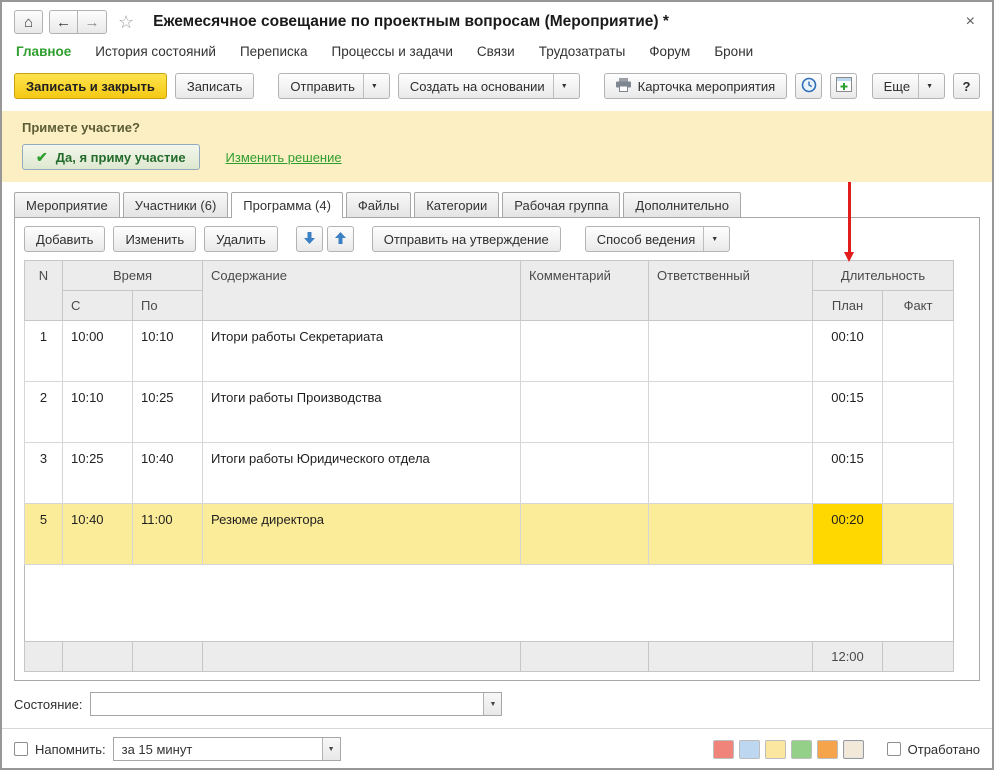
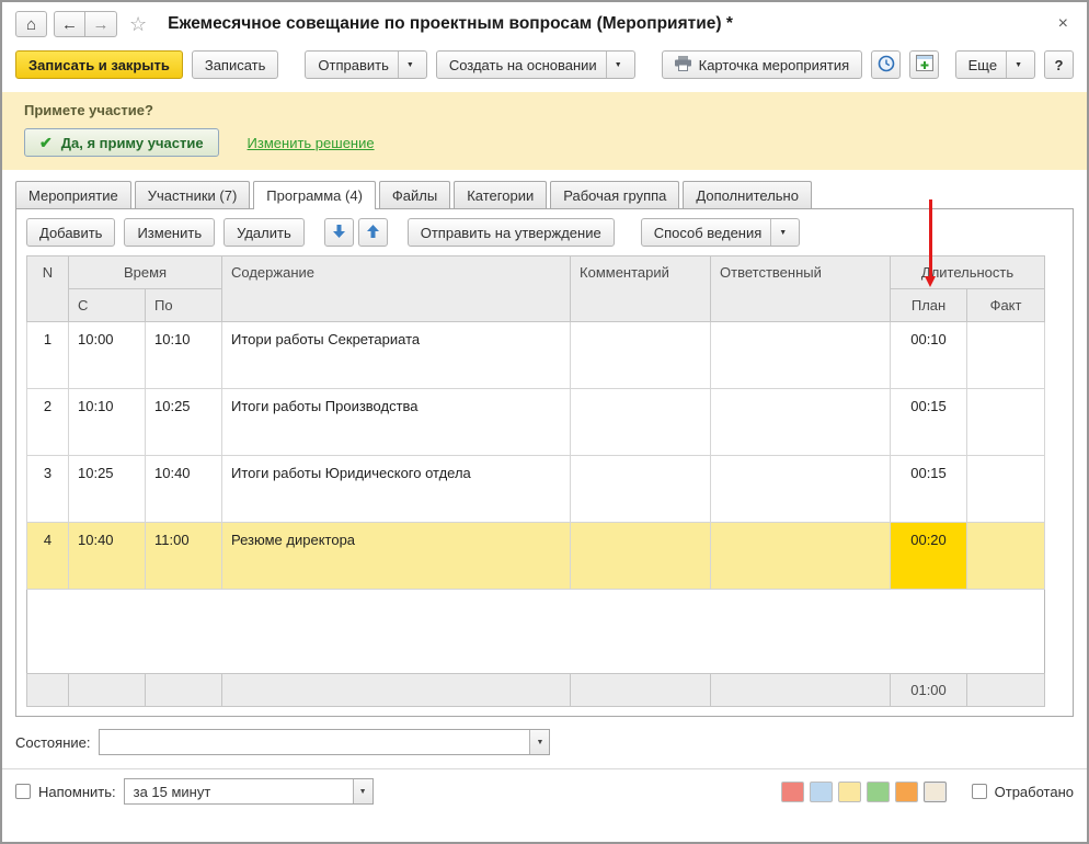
  ⌂
  ←
  →
  ☆
  Ежемесячное совещание по проектным вопросам (Мероприятие) *
  ×
- Главное
- История состояний
- Переписка
- Процессы и задачи
- Связи
- Трудозатраты
- Форум
- Брони
  Записать и закрыть
  Записать
  Отправить
  Создать на основании
  Карточка мероприятия
  Еще
  ?
  Примете участие?
  ✔
  Да, я приму участие
  Изменить решение
  Мероприятие
- Участники (6)
+ Участники (7)
  Программа (4)
  Файлы
  Категории
  Рабочая группа
  Дополнительно
  Добавить
  Изменить
  Удалить
  Отправить на утверждение
  Способ ведения
  N	Время	Содержание	Комментарий	Ответственный	Длительность
  С	По	План	Факт
  1	10:00	10:10	Итори работы Секретариата			00:10
  2	10:10	10:25	Итоги работы Производства			00:15
  3	10:25	10:40	Итоги работы Юридического отдела			00:15
- 5	10:40	11:00	Резюме директора			00:20
+ 4	10:40	11:00	Резюме директора			00:20
- 						12:00
+ 						01:00
  Состояние:
  Напомнить:
  за 15 минут
  Отработано
